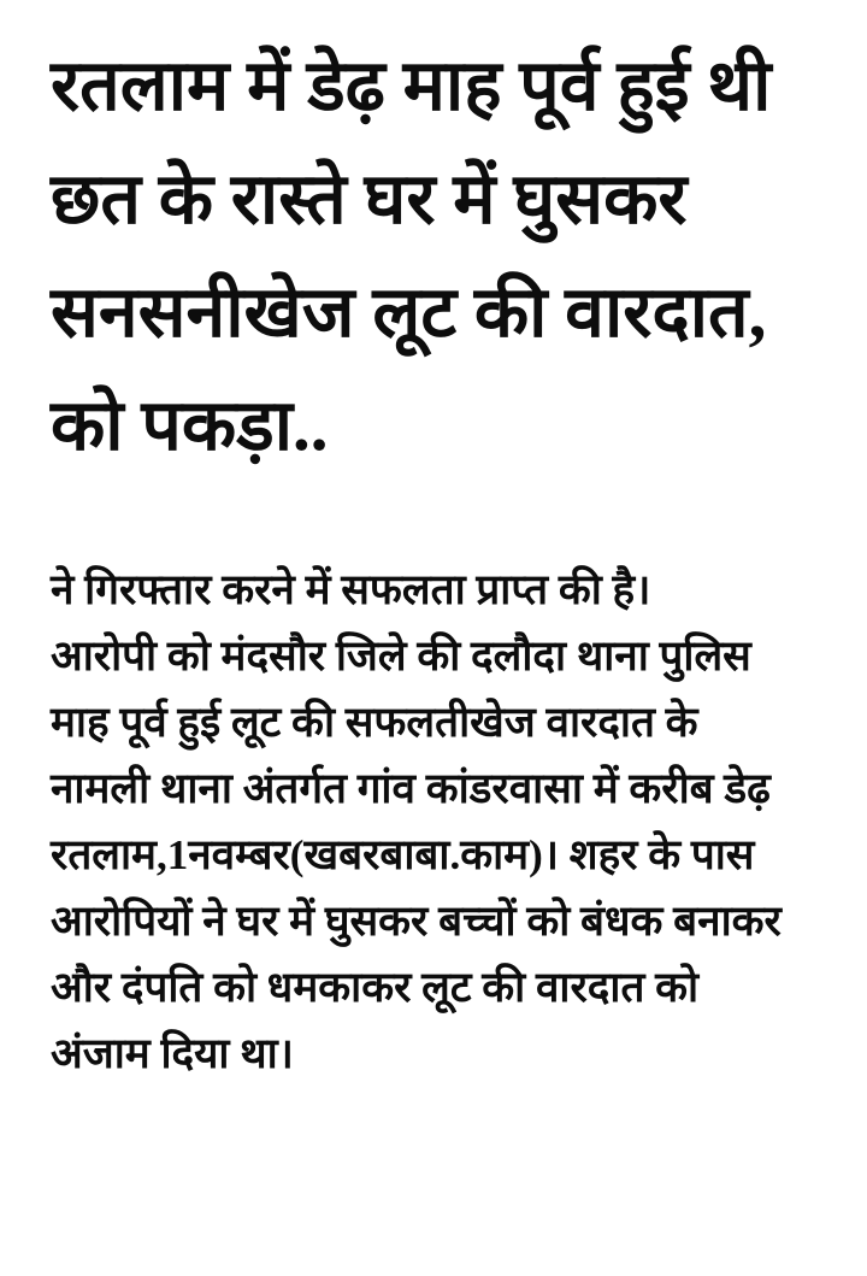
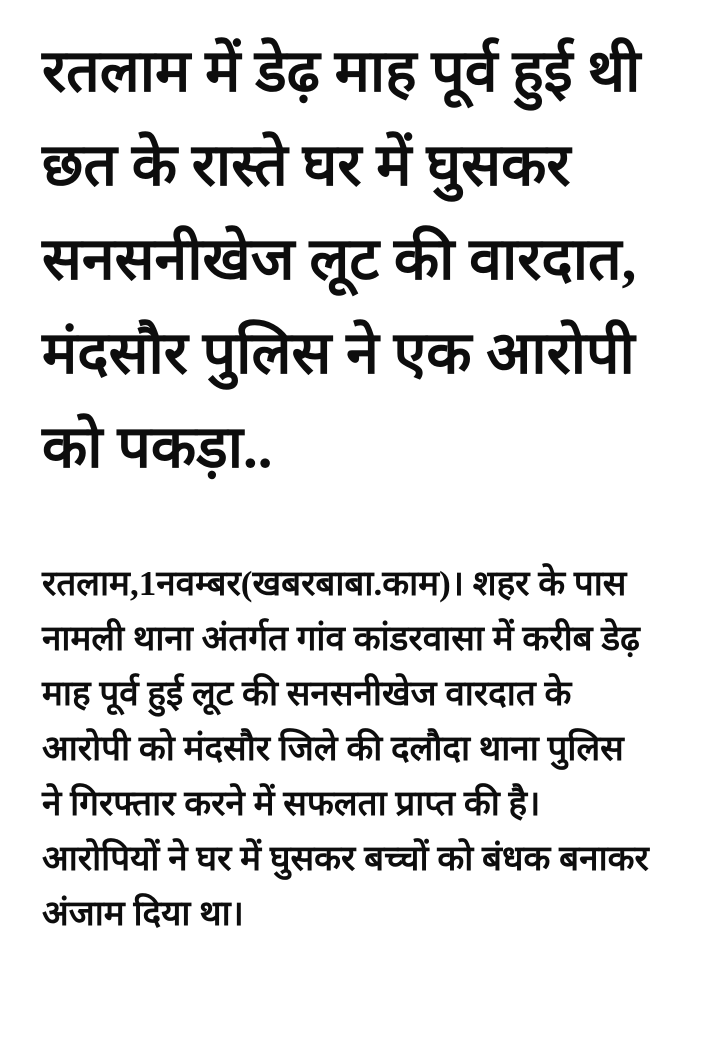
  रतलाम में डेढ़ माह पूर्व हुई थी
  छत के रास्ते घर में घुसकर
  सनसनीखेज लूट की वारदात,
+ मंदसौर पुलिस ने एक आरोपी
  को पकड़ा..
- ने गिरफ्तार करने में सफलता प्राप्त की है।
+ रतलाम,1नवम्बर(खबरबाबा.काम)। शहर के पास
- आरोपी को मंदसौर जिले की दलौदा थाना पुलिस
+ नामली थाना अंतर्गत गांव कांडरवासा में करीब डेढ़
- माह पूर्व हुई लूट की सफलतीखेज वारदात के
+ माह पूर्व हुई लूट की सनसनीखेज वारदात के
- नामली थाना अंतर्गत गांव कांडरवासा में करीब डेढ़
+ आरोपी को मंदसौर जिले की दलौदा थाना पुलिस
- रतलाम,1नवम्बर(खबरबाबा.काम)। शहर के पास
+ ने गिरफ्तार करने में सफलता प्राप्त की है।
  आरोपियों ने घर में घुसकर बच्चों को बंधक बनाकर
- और दंपति को धमकाकर लूट की वारदात को
  अंजाम दिया था।
